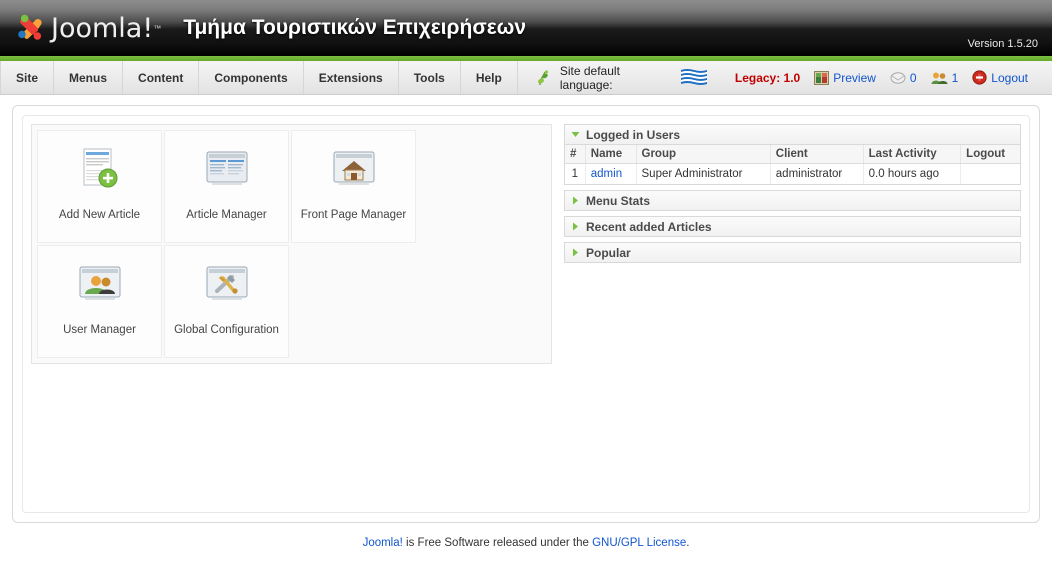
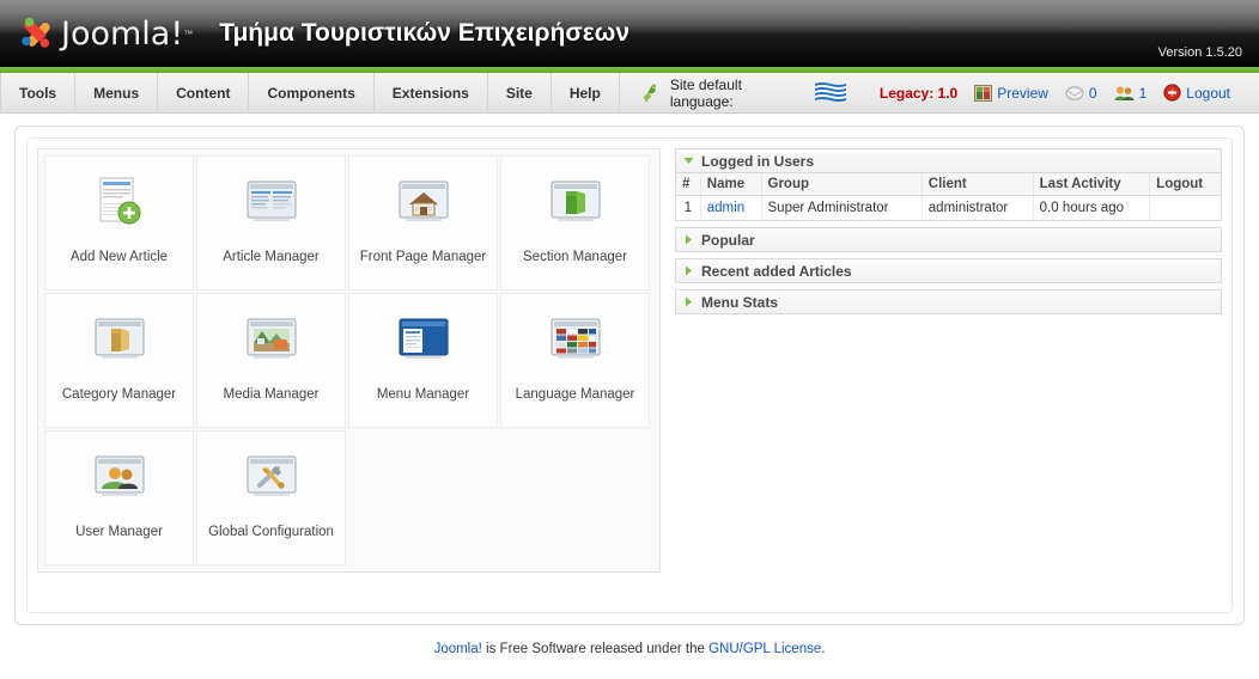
  Joomla!
  ™
  Τμήμα Τουριστικών Επιχειρήσεων
  Version 1.5.20
- Site
+ Tools
  Menus
  Content
  Components
  Extensions
- Tools
+ Site
  Help
  Site default language:
  Legacy: 1.0
  Preview
  0
  1
  Logout
  Add New Article
  Article Manager
  Front Page Manager
+ Section Manager
+ Category Manager
+ Media Manager
+ Menu Manager
+ Language Manager
  User Manager
  Global Configuration
  Logged in Users
  #	Name	Group	Client	Last Activity	Logout
  1	admin	Super Administrator	administrator	0.0 hours ago
- Menu Stats
+ Popular
  Recent added Articles
- Popular
+ Menu Stats
  Joomla! is Free Software released under the GNU/GPL License.
